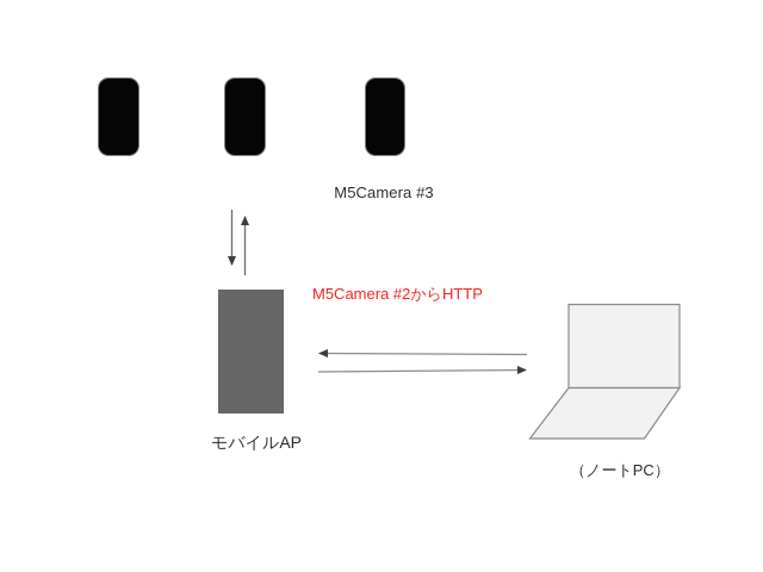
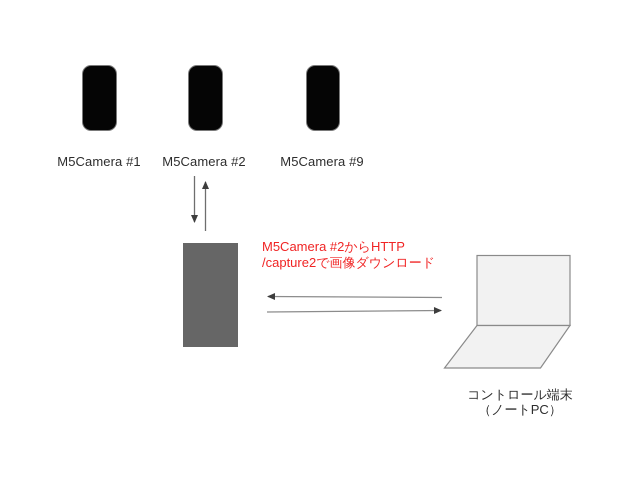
+ M5Camera #1
+ M5Camera #2
- M5Camera #3
+ M5Camera #9
- モバイルAP
  M5Camera #2からHTTP
+ /capture2で画像ダウンロード
+ コントロール端末
  （ノートPC）
